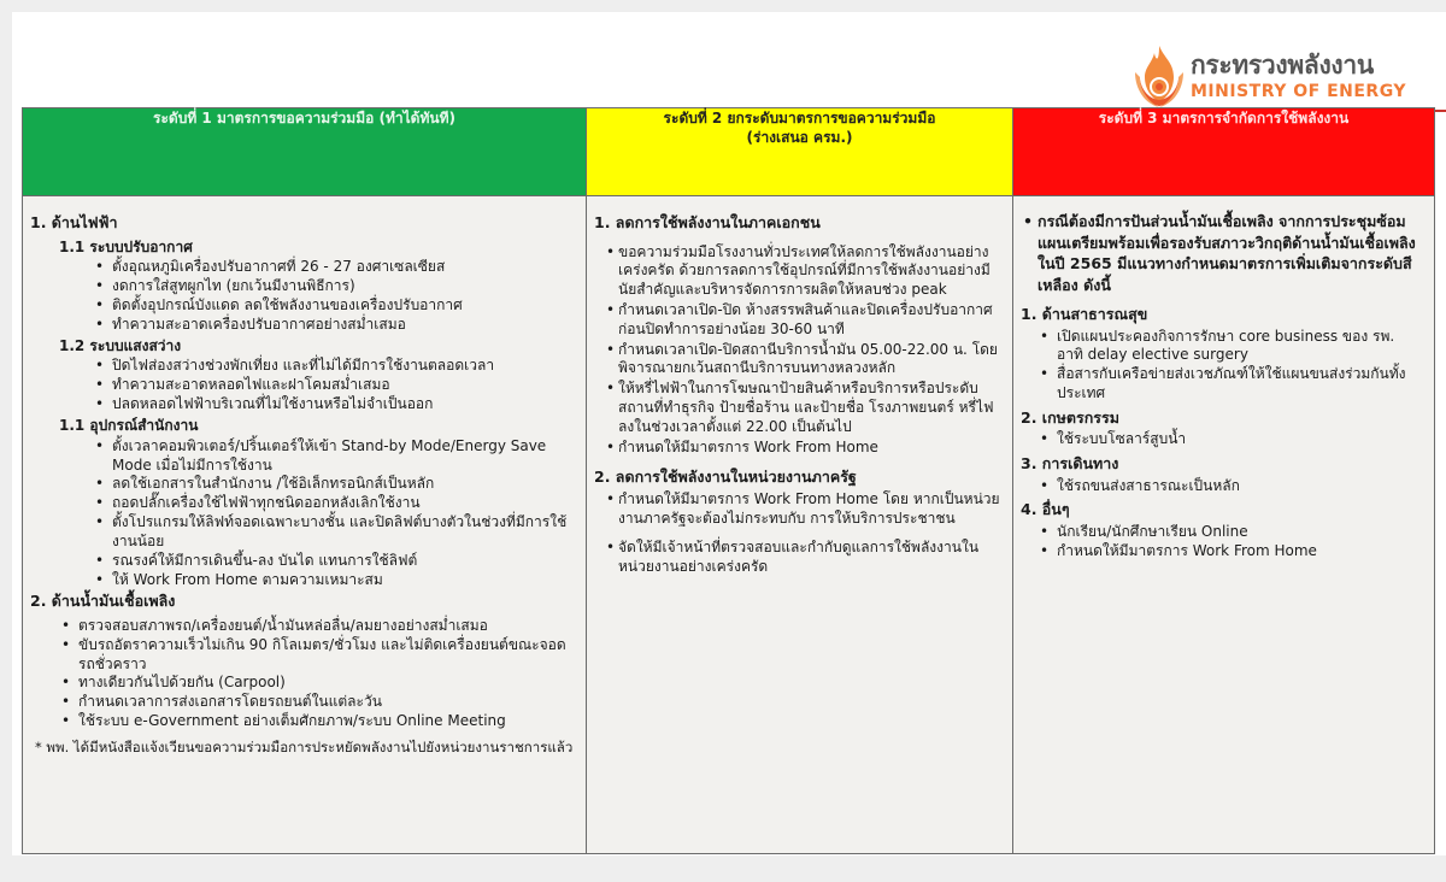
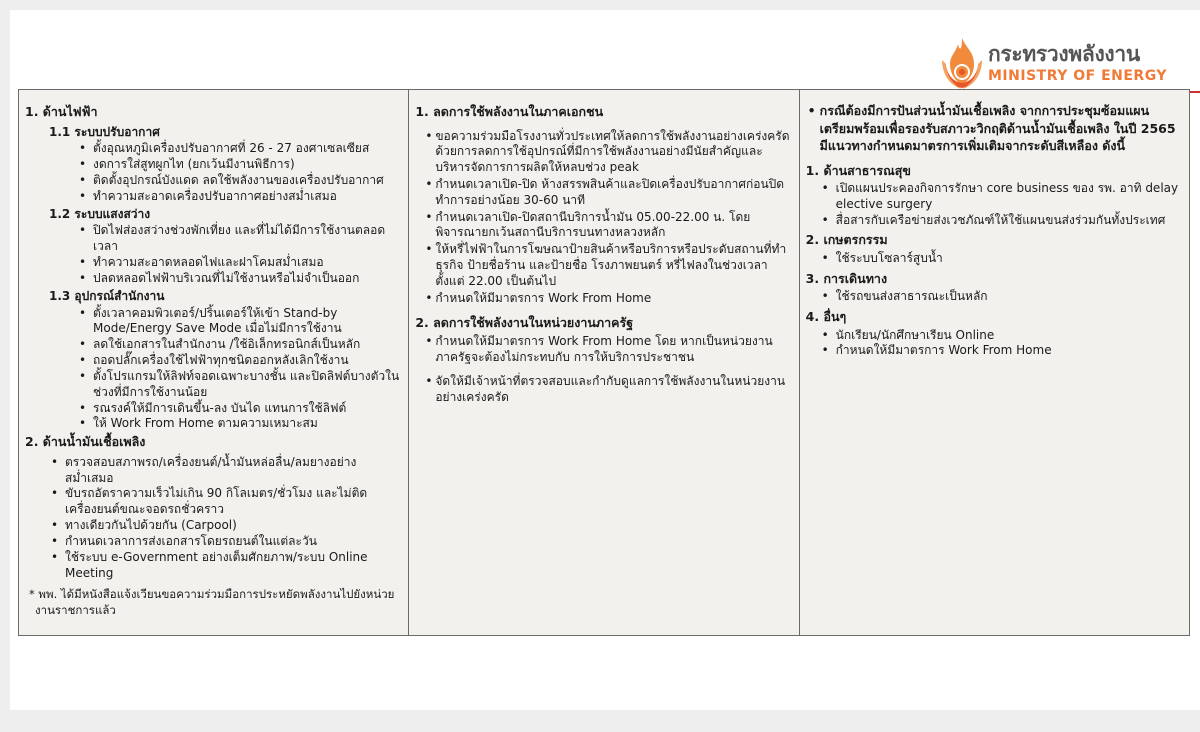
  กระทรวงพลังงาน
  MINISTRY OF ENERGY
- ระดับที่ 1 มาตรการขอความร่วมมือ (ทำได้ทันที)	ระดับที่ 2 ยกระดับมาตรการขอความร่วมมือ (ร่างเสนอ ครม.)	ระดับที่ 3 มาตรการจำกัดการใช้พลังงาน
- 1. ด้านไฟฟ้า 1.1 ระบบปรับอากาศ ตั้งอุณหภูมิเครื่องปรับอากาศที่ 26 - 27 องศาเซลเซียส งดการใส่สูทผูกไท (ยกเว้นมีงานพิธีการ) ติดตั้งอุปกรณ์บังแดด ลดใช้พลังงานของเครื่องปรับอากาศ ทำความสะอาดเครื่องปรับอากาศอย่างสม่ำเสมอ 1.2 ระบบแสงสว่าง ปิดไฟส่องสว่างช่วงพักเที่ยง และที่ไม่ได้มีการใช้งานตลอดเวลา ทำความสะอาดหลอดไฟและฝาโคมสม่ำเสมอ ปลดหลอดไฟฟ้าบริเวณที่ไม่ใช้งานหรือไม่จำเป็นออก 1.1 อุปกรณ์สำนักงาน ตั้งเวลาคอมพิวเตอร์/ปริ้นเตอร์ให้เข้า Stand-by Mode/Energy Save Mode เมื่อไม่มีการใช้งาน ลดใช้เอกสารในสำนักงาน /ใช้อิเล็กทรอนิกส์เป็นหลัก ถอดปลั๊กเครื่องใช้ไฟฟ้าทุกชนิดออกหลังเลิกใช้งาน ตั้งโปรแกรมให้ลิฟท์จอดเฉพาะบางชั้น และปิดลิฟต์บางตัวในช่วงที่มีการใช้งานน้อย รณรงค์ให้มีการเดินขึ้น-ลง บันได แทนการใช้ลิฟต์ ให้ Work From Home ตามความเหมาะสม 2. ด้านน้ำมันเชื้อเพลิง ตรวจสอบสภาพรถ/เครื่องยนต์/น้ำมันหล่อลื่น/ลมยางอย่างสม่ำเสมอ ขับรถอัตราความเร็วไม่เกิน 90 กิโลเมตร/ชั่วโมง และไม่ติดเครื่องยนต์ขณะจอดรถชั่วคราว ทางเดียวกันไปด้วยกัน (Carpool) กำหนดเวลาการส่งเอกสารโดยรถยนต์ในแต่ละวัน ใช้ระบบ e-Government อย่างเต็มศักยภาพ/ระบบ Online Meeting * พพ. ได้มีหนังสือแจ้งเวียนขอความร่วมมือการประหยัดพลังงานไปยังหน่วยงานราชการแล้ว	1. ลดการใช้พลังงานในภาคเอกชน ขอความร่วมมือโรงงานทั่วประเทศให้ลดการใช้พลังงานอย่างเคร่งครัด ด้วยการลดการใช้อุปกรณ์ที่มีการใช้พลังงานอย่างมีนัยสำคัญและบริหารจัดการการผลิตให้หลบช่วง peak กำหนดเวลาเปิด-ปิด ห้างสรรพสินค้าและปิดเครื่องปรับอากาศก่อนปิดทำการอย่างน้อย 30-60 นาที กำหนดเวลาเปิด-ปิดสถานีบริการน้ำมัน 05.00-22.00 น. โดยพิจารณายกเว้นสถานีบริการบนทางหลวงหลัก ให้หรี่ไฟฟ้าในการโฆษณาป้ายสินค้าหรือบริการหรือประดับสถานที่ทำธุรกิจ ป้ายชื่อร้าน และป้ายชื่อ โรงภาพยนตร์ หรี่ไฟลงในช่วงเวลาตั้งแต่ 22.00 เป็นต้นไป กำหนดให้มีมาตรการ Work From Home 2. ลดการใช้พลังงานในหน่วยงานภาครัฐ กำหนดให้มีมาตรการ Work From Home โดย หากเป็นหน่วยงานภาครัฐจะต้องไม่กระทบกับ การให้บริการประชาชน จัดให้มีเจ้าหน้าที่ตรวจสอบและกำกับดูแลการใช้พลังงานในหน่วยงานอย่างเคร่งครัด	กรณีต้องมีการปันส่วนน้ำมันเชื้อเพลิง จากการประชุมซ้อมแผนเตรียมพร้อมเพื่อรองรับสภาวะวิกฤติด้านน้ำมันเชื้อเพลิง ในปี 2565 มีแนวทางกำหนดมาตรการเพิ่มเติมจากระดับสีเหลือง ดังนี้ 1. ด้านสาธารณสุข เปิดแผนประคองกิจการรักษา core business ของ รพ. อาทิ delay elective surgery สื่อสารกับเครือข่ายส่งเวชภัณฑ์ให้ใช้แผนขนส่งร่วมกันทั้งประเทศ 2. เกษตรกรรม ใช้ระบบโซลาร์สูบน้ำ 3. การเดินทาง ใช้รถขนส่งสาธารณะเป็นหลัก 4. อื่นๆ นักเรียน/นักศึกษาเรียน Online กำหนดให้มีมาตรการ Work From Home
+ 1. ด้านไฟฟ้า 1.1 ระบบปรับอากาศ ตั้งอุณหภูมิเครื่องปรับอากาศที่ 26 - 27 องศาเซลเซียส งดการใส่สูทผูกไท (ยกเว้นมีงานพิธีการ) ติดตั้งอุปกรณ์บังแดด ลดใช้พลังงานของเครื่องปรับอากาศ ทำความสะอาดเครื่องปรับอากาศอย่างสม่ำเสมอ 1.2 ระบบแสงสว่าง ปิดไฟส่องสว่างช่วงพักเที่ยง และที่ไม่ได้มีการใช้งานตลอดเวลา ทำความสะอาดหลอดไฟและฝาโคมสม่ำเสมอ ปลดหลอดไฟฟ้าบริเวณที่ไม่ใช้งานหรือไม่จำเป็นออก 1.3 อุปกรณ์สำนักงาน ตั้งเวลาคอมพิวเตอร์/ปริ้นเตอร์ให้เข้า Stand-by Mode/Energy Save Mode เมื่อไม่มีการใช้งาน ลดใช้เอกสารในสำนักงาน /ใช้อิเล็กทรอนิกส์เป็นหลัก ถอดปลั๊กเครื่องใช้ไฟฟ้าทุกชนิดออกหลังเลิกใช้งาน ตั้งโปรแกรมให้ลิฟท์จอดเฉพาะบางชั้น และปิดลิฟต์บางตัวในช่วงที่มีการใช้งานน้อย รณรงค์ให้มีการเดินขึ้น-ลง บันได แทนการใช้ลิฟต์ ให้ Work From Home ตามความเหมาะสม 2. ด้านน้ำมันเชื้อเพลิง ตรวจสอบสภาพรถ/เครื่องยนต์/น้ำมันหล่อลื่น/ลมยางอย่างสม่ำเสมอ ขับรถอัตราความเร็วไม่เกิน 90 กิโลเมตร/ชั่วโมง และไม่ติดเครื่องยนต์ขณะจอดรถชั่วคราว ทางเดียวกันไปด้วยกัน (Carpool) กำหนดเวลาการส่งเอกสารโดยรถยนต์ในแต่ละวัน ใช้ระบบ e-Government อย่างเต็มศักยภาพ/ระบบ Online Meeting * พพ. ได้มีหนังสือแจ้งเวียนขอความร่วมมือการประหยัดพลังงานไปยังหน่วยงานราชการแล้ว	1. ลดการใช้พลังงานในภาคเอกชน ขอความร่วมมือโรงงานทั่วประเทศให้ลดการใช้พลังงานอย่างเคร่งครัด ด้วยการลดการใช้อุปกรณ์ที่มีการใช้พลังงานอย่างมีนัยสำคัญและบริหารจัดการการผลิตให้หลบช่วง peak กำหนดเวลาเปิด-ปิด ห้างสรรพสินค้าและปิดเครื่องปรับอากาศก่อนปิดทำการอย่างน้อย 30-60 นาที กำหนดเวลาเปิด-ปิดสถานีบริการน้ำมัน 05.00-22.00 น. โดยพิจารณายกเว้นสถานีบริการบนทางหลวงหลัก ให้หรี่ไฟฟ้าในการโฆษณาป้ายสินค้าหรือบริการหรือประดับสถานที่ทำธุรกิจ ป้ายชื่อร้าน และป้ายชื่อ โรงภาพยนตร์ หรี่ไฟลงในช่วงเวลาตั้งแต่ 22.00 เป็นต้นไป กำหนดให้มีมาตรการ Work From Home 2. ลดการใช้พลังงานในหน่วยงานภาครัฐ กำหนดให้มีมาตรการ Work From Home โดย หากเป็นหน่วยงานภาครัฐจะต้องไม่กระทบกับ การให้บริการประชาชน จัดให้มีเจ้าหน้าที่ตรวจสอบและกำกับดูแลการใช้พลังงานในหน่วยงานอย่างเคร่งครัด	กรณีต้องมีการปันส่วนน้ำมันเชื้อเพลิง จากการประชุมซ้อมแผนเตรียมพร้อมเพื่อรองรับสภาวะวิกฤติด้านน้ำมันเชื้อเพลิง ในปี 2565 มีแนวทางกำหนดมาตรการเพิ่มเติมจากระดับสีเหลือง ดังนี้ 1. ด้านสาธารณสุข เปิดแผนประคองกิจการรักษา core business ของ รพ. อาทิ delay elective surgery สื่อสารกับเครือข่ายส่งเวชภัณฑ์ให้ใช้แผนขนส่งร่วมกันทั้งประเทศ 2. เกษตรกรรม ใช้ระบบโซลาร์สูบน้ำ 3. การเดินทาง ใช้รถขนส่งสาธารณะเป็นหลัก 4. อื่นๆ นักเรียน/นักศึกษาเรียน Online กำหนดให้มีมาตรการ Work From Home
